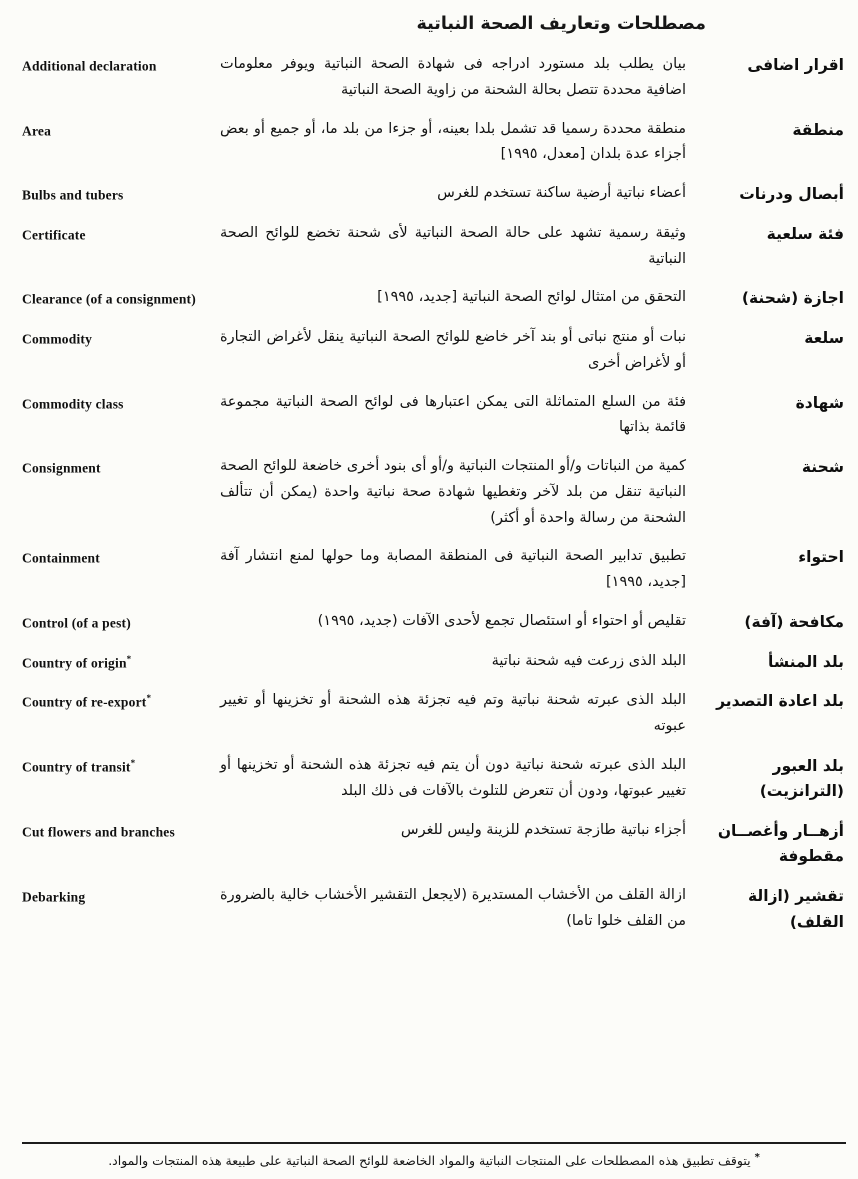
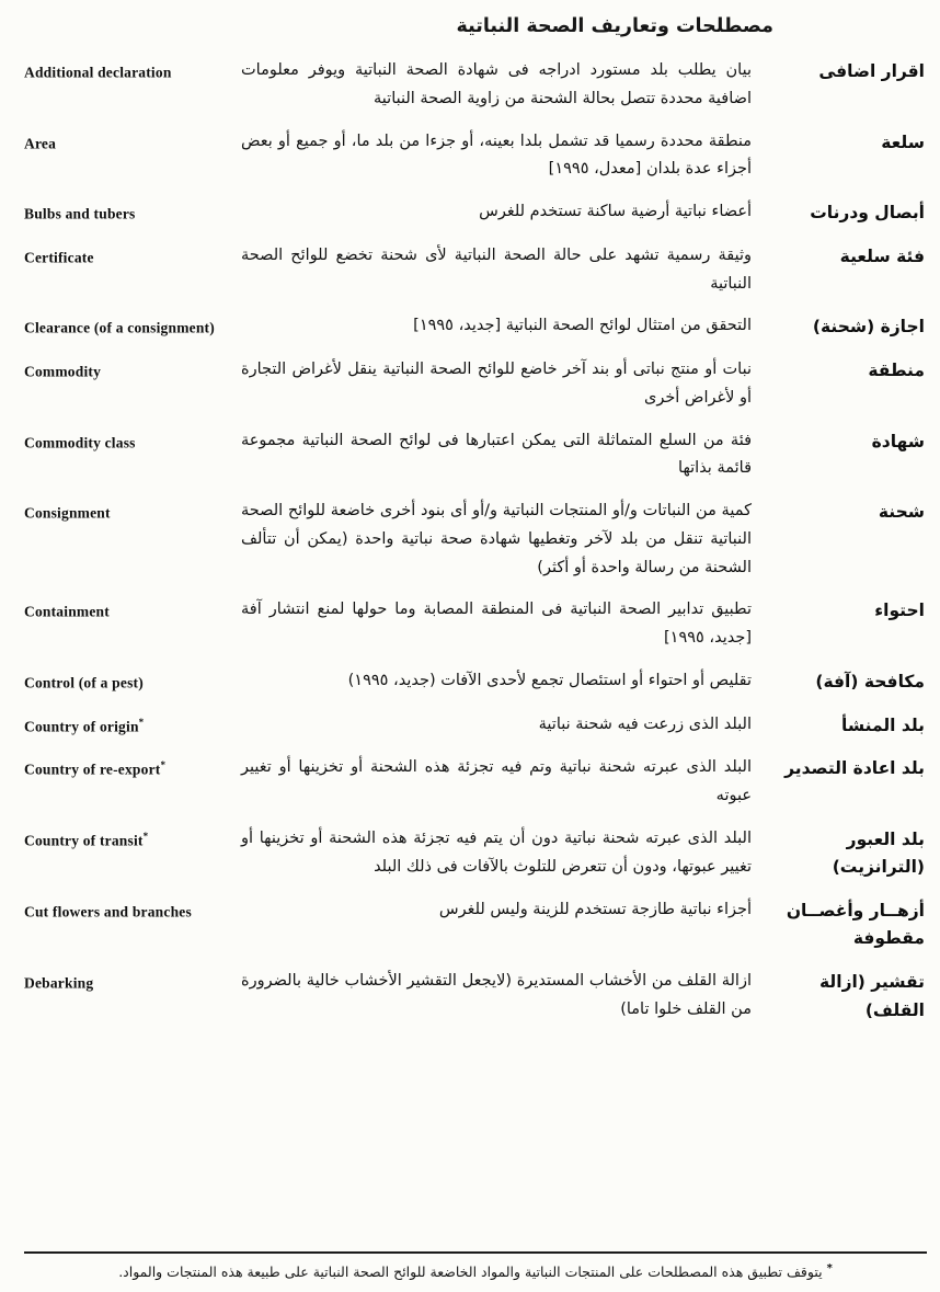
  مصطلحات وتعاريف الصحة النباتية
  Additional declaration
  بيان يطلب بلد مستورد ادراجه فى شهادة الصحة النباتية ويوفر معلومات اضافية محددة تتصل بحالة الشحنة من زاوية الصحة النباتية
  اقرار اضافى
  Area
  منطقة محددة رسميا قد تشمل بلدا بعينه، أو جزءا من بلد ما، أو جميع أو بعض أجزاء عدة بلدان [معدل، ١٩٩٥]
- منطقة
+ سلعة
  Bulbs and tubers
  أعضاء نباتية أرضية ساكنة تستخدم للغرس
  أبصال ودرنات
  Certificate
  وثيقة رسمية تشهد على حالة الصحة النباتية لأى شحنة تخضع للوائح الصحة النباتية
  فئة سلعية
  Clearance (of a consignment)
  التحقق من امتثال لوائح الصحة النباتية [جديد، ١٩٩٥]
  اجازة (شحنة)
  Commodity
  نبات أو منتج نباتى أو بند آخر خاضع للوائح الصحة النباتية ينقل لأغراض التجارة أو لأغراض أخرى
- سلعة
+ منطقة
  Commodity class
  فئة من السلع المتماثلة التى يمكن اعتبارها فى لوائح الصحة النباتية مجموعة قائمة بذاتها
  شهادة
  Consignment
  كمية من النباتات و/أو المنتجات النباتية و/أو أى بنود أخرى خاضعة للوائح الصحة النباتية تنقل من بلد لآخر وتغطيها شهادة صحة نباتية واحدة (يمكن أن تتألف الشحنة من رسالة واحدة أو أكثر)
  شحنة
  Containment
  تطبيق تدابير الصحة النباتية فى المنطقة المصابة وما حولها لمنع انتشار آفة [جديد، ١٩٩٥]
  احتواء
  Control (of a pest)
  تقليص أو احتواء أو استئصال تجمع لأحدى الآفات (جديد، ١٩٩٥)
  مكافحة (آفة)
  Country of origin*
  البلد الذى زرعت فيه شحنة نباتية
  بلد المنشأ
  Country of re-export*
  البلد الذى عبرته شحنة نباتية وتم فيه تجزئة هذه الشحنة أو تخزينها أو تغيير عبوته
  بلد اعادة التصدير
  Country of transit*
  البلد الذى عبرته شحنة نباتية دون أن يتم فيه تجزئة هذه الشحنة أو تخزينها أو تغيير عبوتها، ودون أن تتعرض للتلوث بالآفات فى ذلك البلد
  بلد العبور (الترانزيت)
  Cut flowers and branches
  أجزاء نباتية طازجة تستخدم للزينة وليس للغرس
  أزهــار وأغصــان مقطوفة
  Debarking
  ازالة القلف من الأخشاب المستديرة (لايجعل التقشير الأخشاب خالية بالضرورة من القلف خلوا تاما)
  تقشير (ازالة القلف)
  * يتوقف تطبيق هذه المصطلحات على المنتجات النباتية والمواد الخاضعة للوائح الصحة النباتية على طبيعة هذه المنتجات والمواد.
